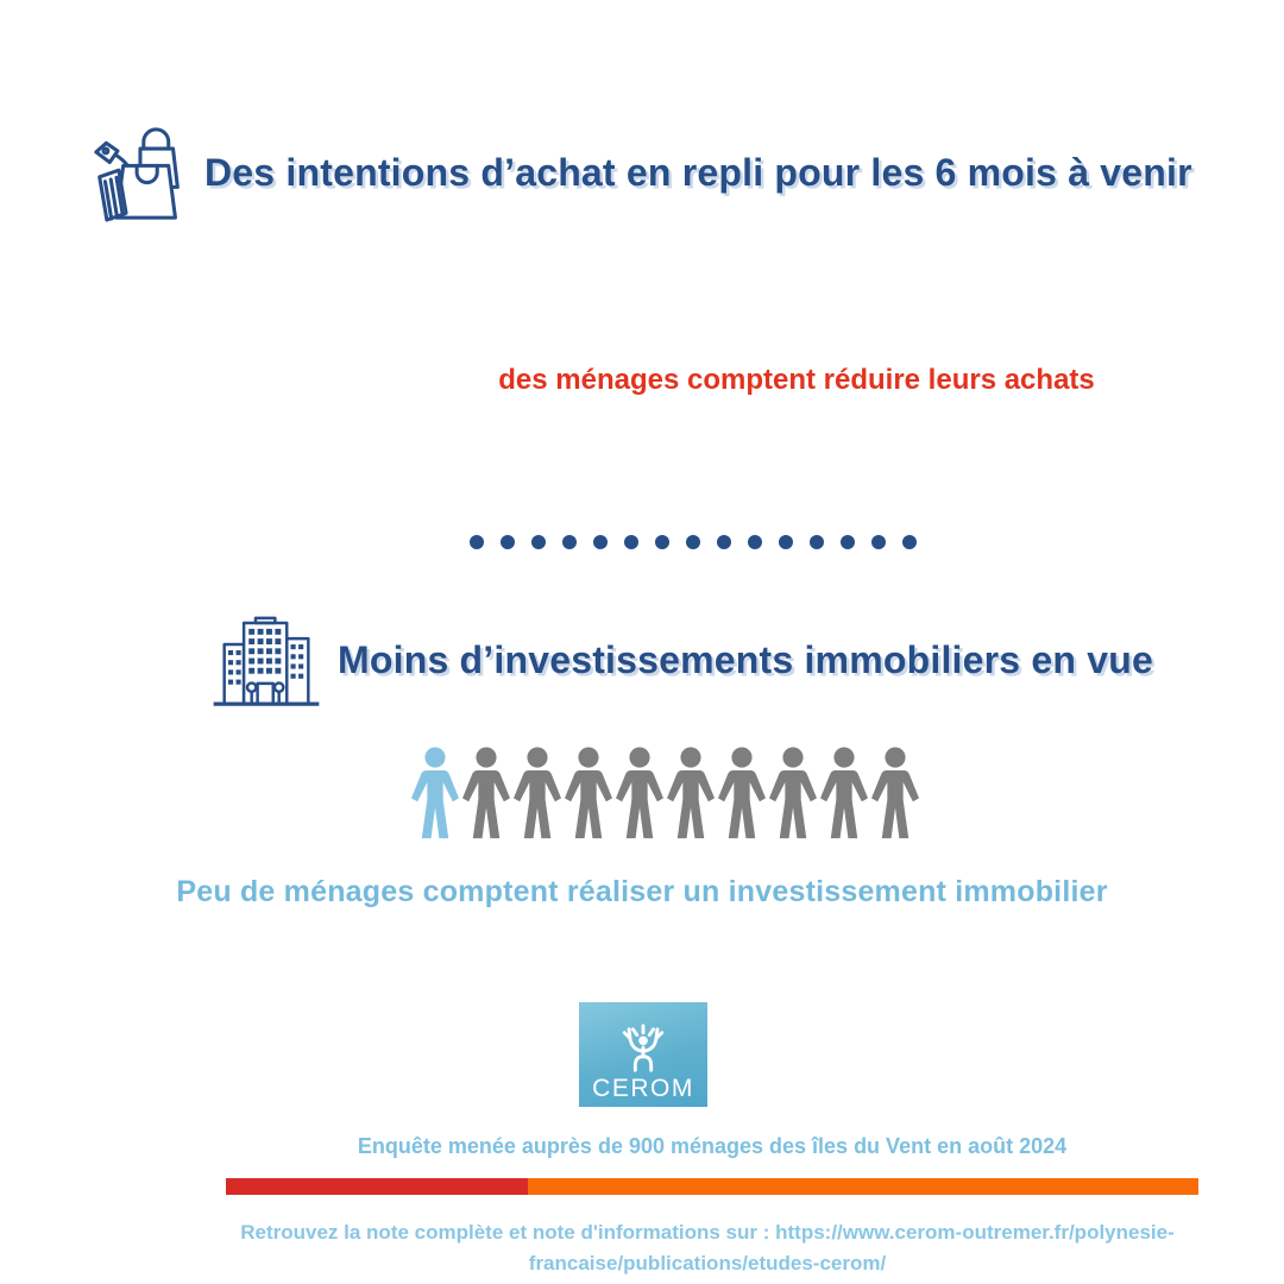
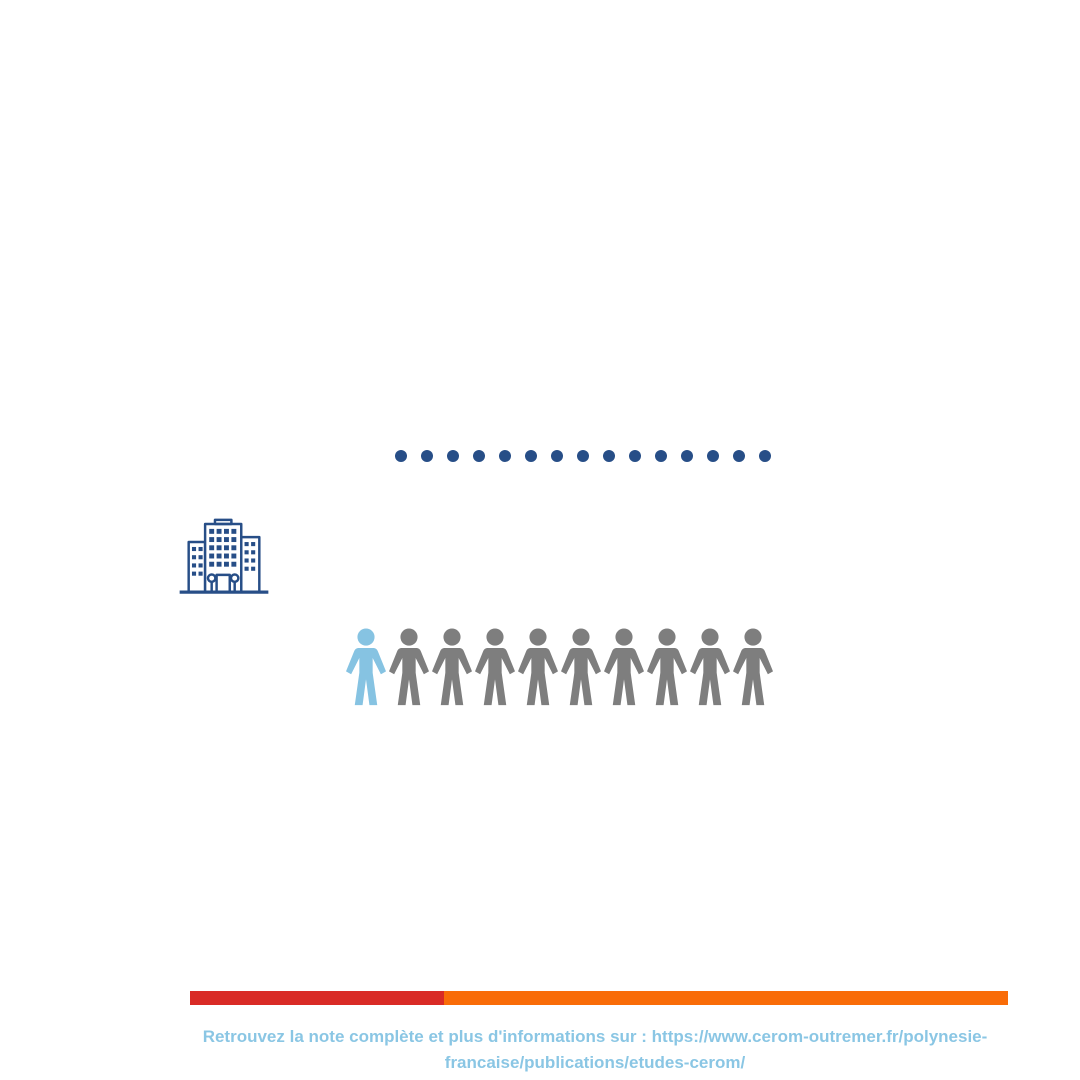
- Des intentions d’achat en repli pour les 6 mois à venir
- des ménages comptent réduire leurs achats
- Moins d’investissements immobiliers en vue
- Peu de ménages comptent réaliser un investissement immobilier
- CEROM
- Enquête menée auprès de 900 ménages des îles du Vent en août 2024
- Retrouvez la note complète et note d'informations sur : https://www.cerom-outremer.fr/polynesie-francaise/publications/etudes-cerom/
+ Retrouvez la note complète et plus d'informations sur : https://www.cerom-outremer.fr/polynesie-francaise/publications/etudes-cerom/
